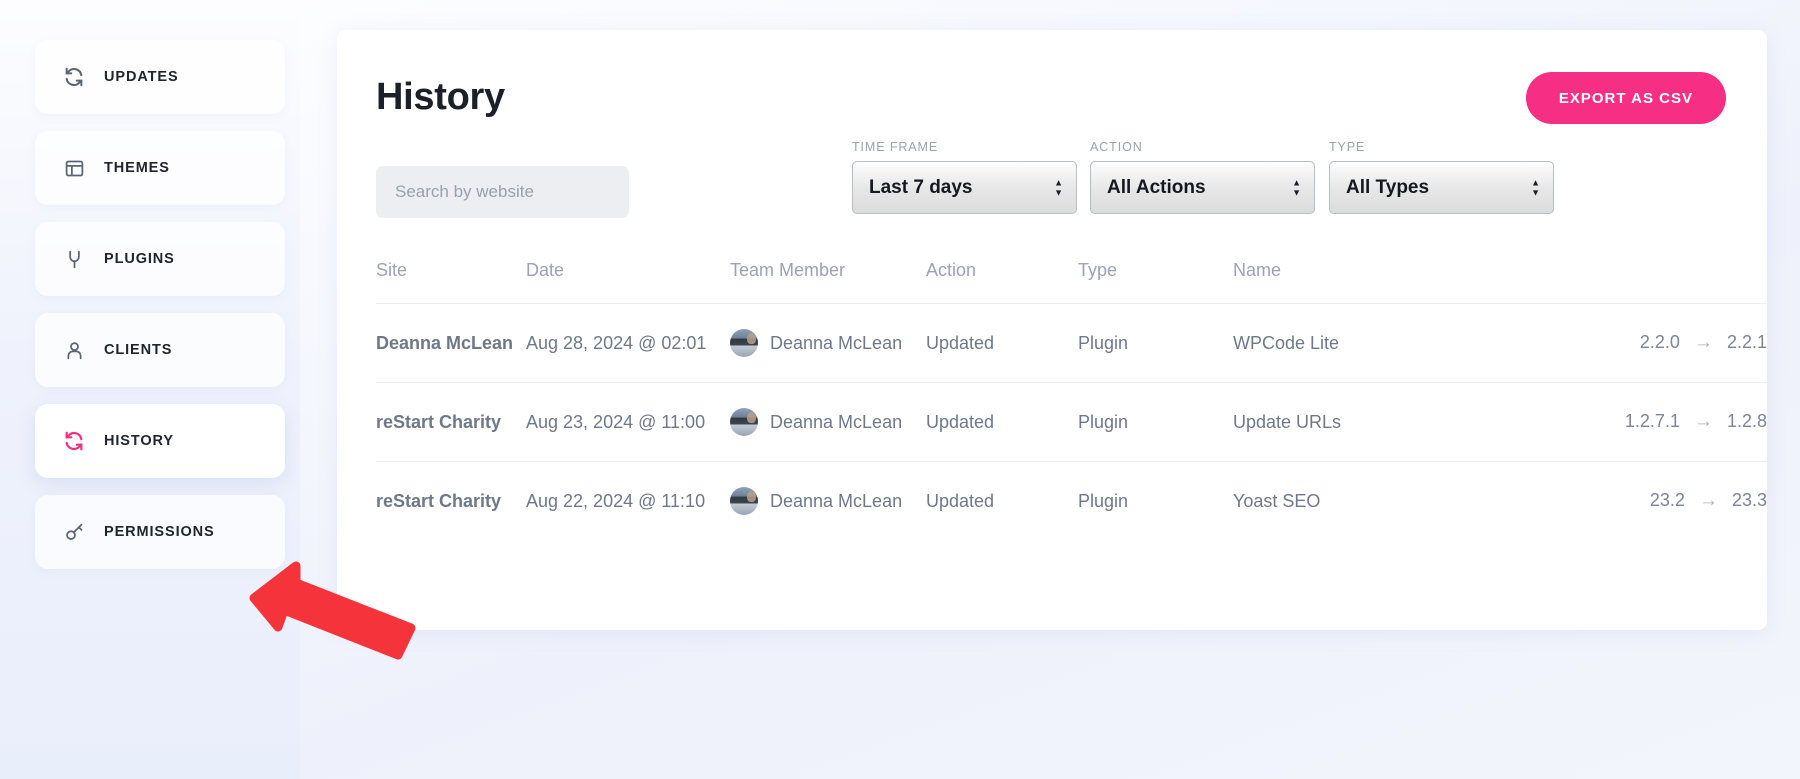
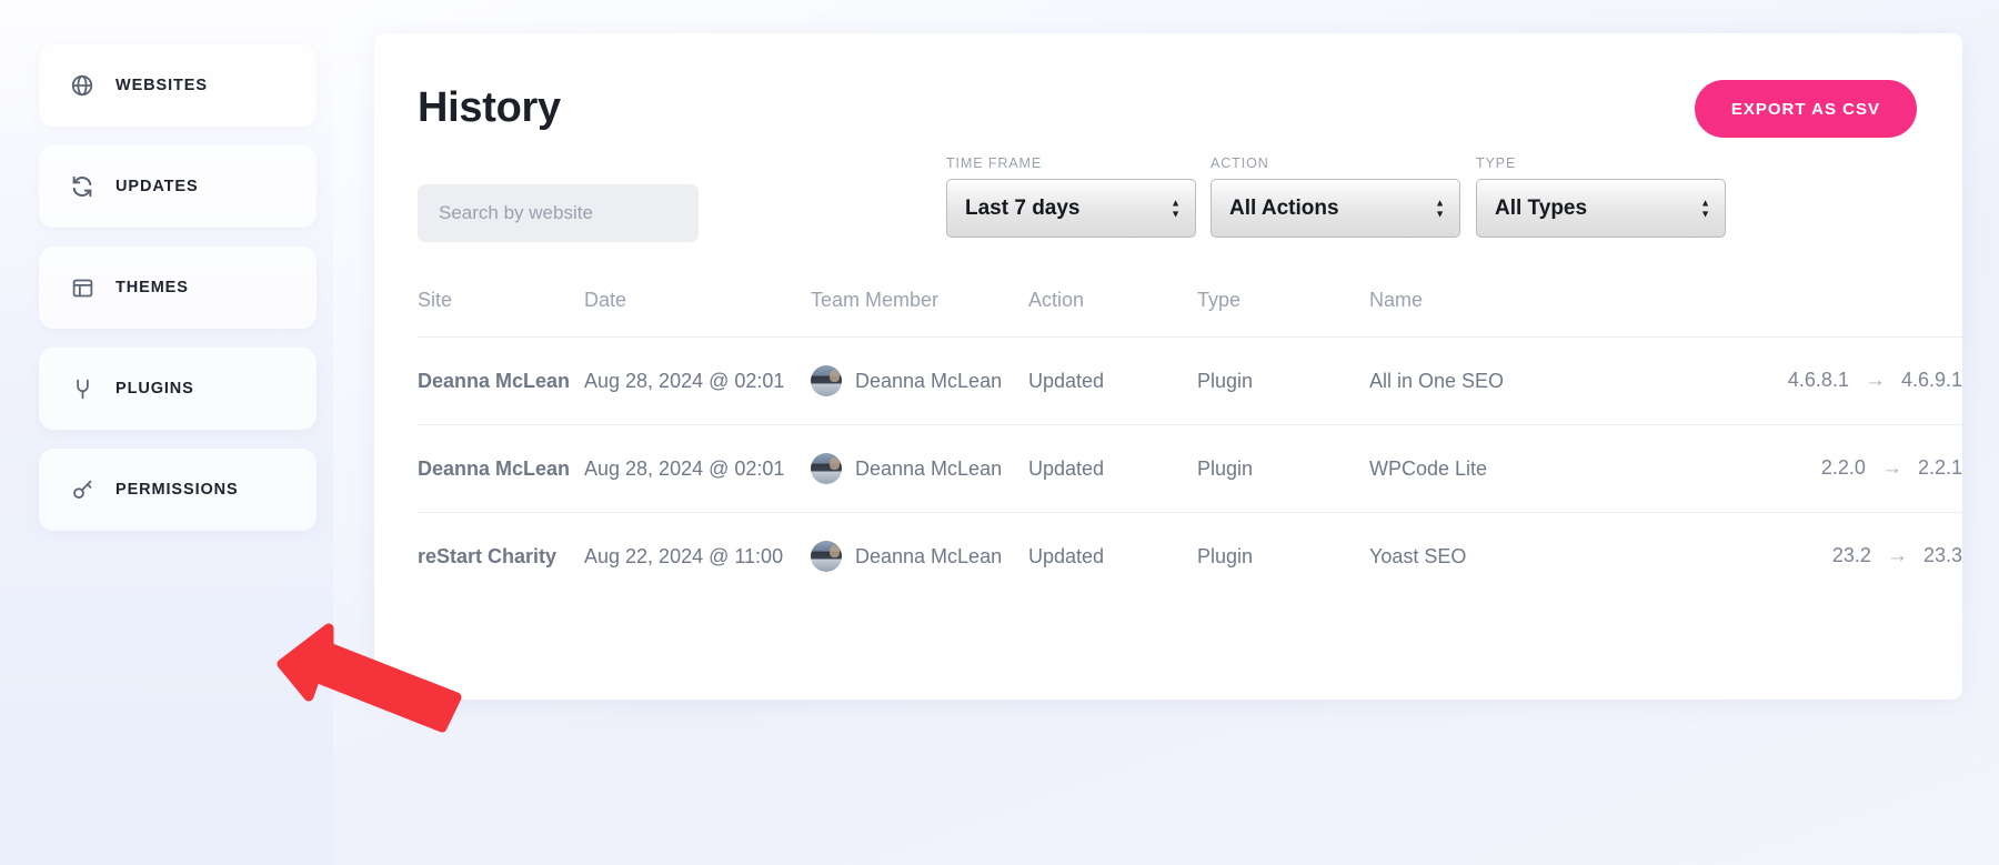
+ WEBSITES
  UPDATES
  THEMES
  PLUGINS
- CLIENTS
- HISTORY
  PERMISSIONS
  History
  EXPORT AS CSV
  Search by website
  TIME FRAME
  Last 7 days
  ▲
  ▼
  ACTION
  All Actions
  ▲
  ▼
  TYPE
  All Types
  ▲
  ▼
  Site	Date	Team Member	Action	Type	Name
+ Deanna McLean	Aug 28, 2024 @ 02:01	Deanna McLean	Updated	Plugin	All in One SEO	4.6.8.1 → 4.6.9.1
  Deanna McLean	Aug 28, 2024 @ 02:01	Deanna McLean	Updated	Plugin	WPCode Lite	2.2.0 → 2.2.1
- reStart Charity	Aug 23, 2024 @ 11:00	Deanna McLean	Updated	Plugin	Update URLs	1.2.7.1 → 1.2.8
- reStart Charity	Aug 22, 2024 @ 11:10	Deanna McLean	Updated	Plugin	Yoast SEO	23.2 → 23.3
+ reStart Charity	Aug 22, 2024 @ 11:00	Deanna McLean	Updated	Plugin	Yoast SEO	23.2 → 23.3
